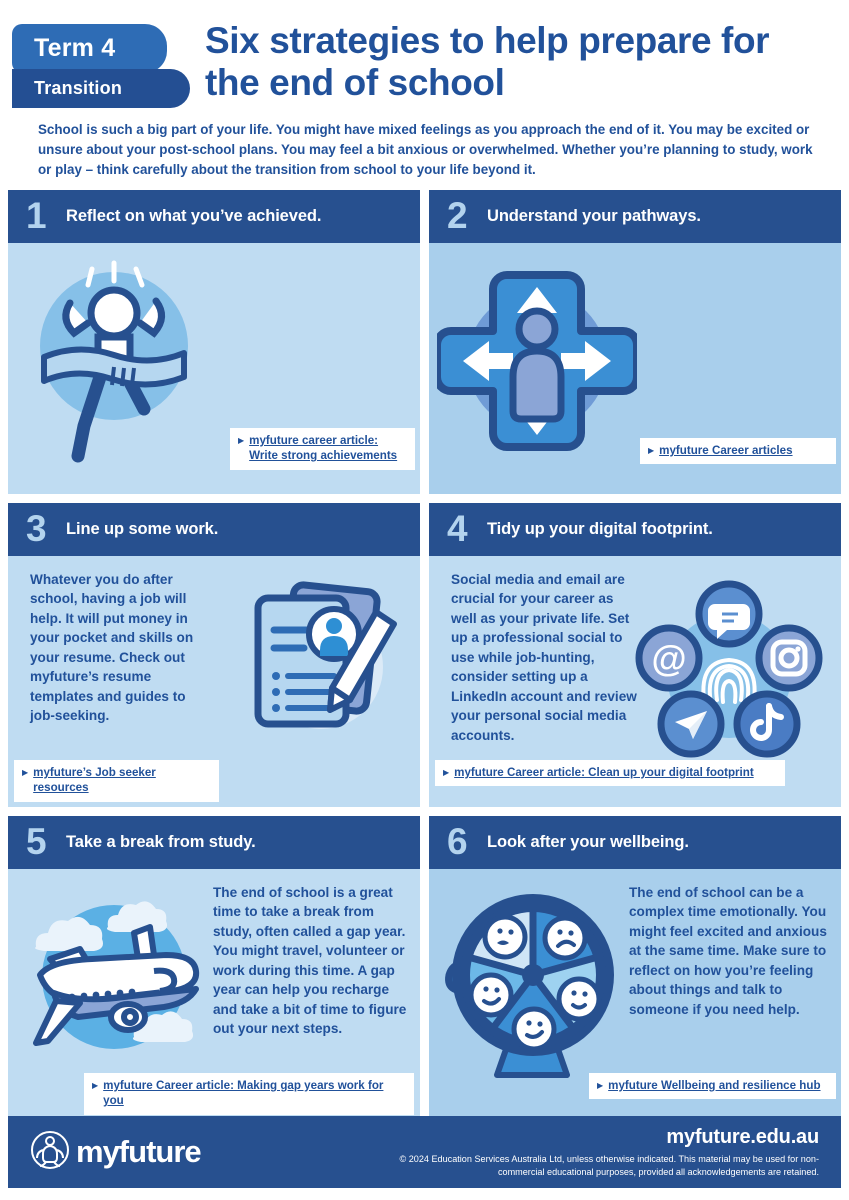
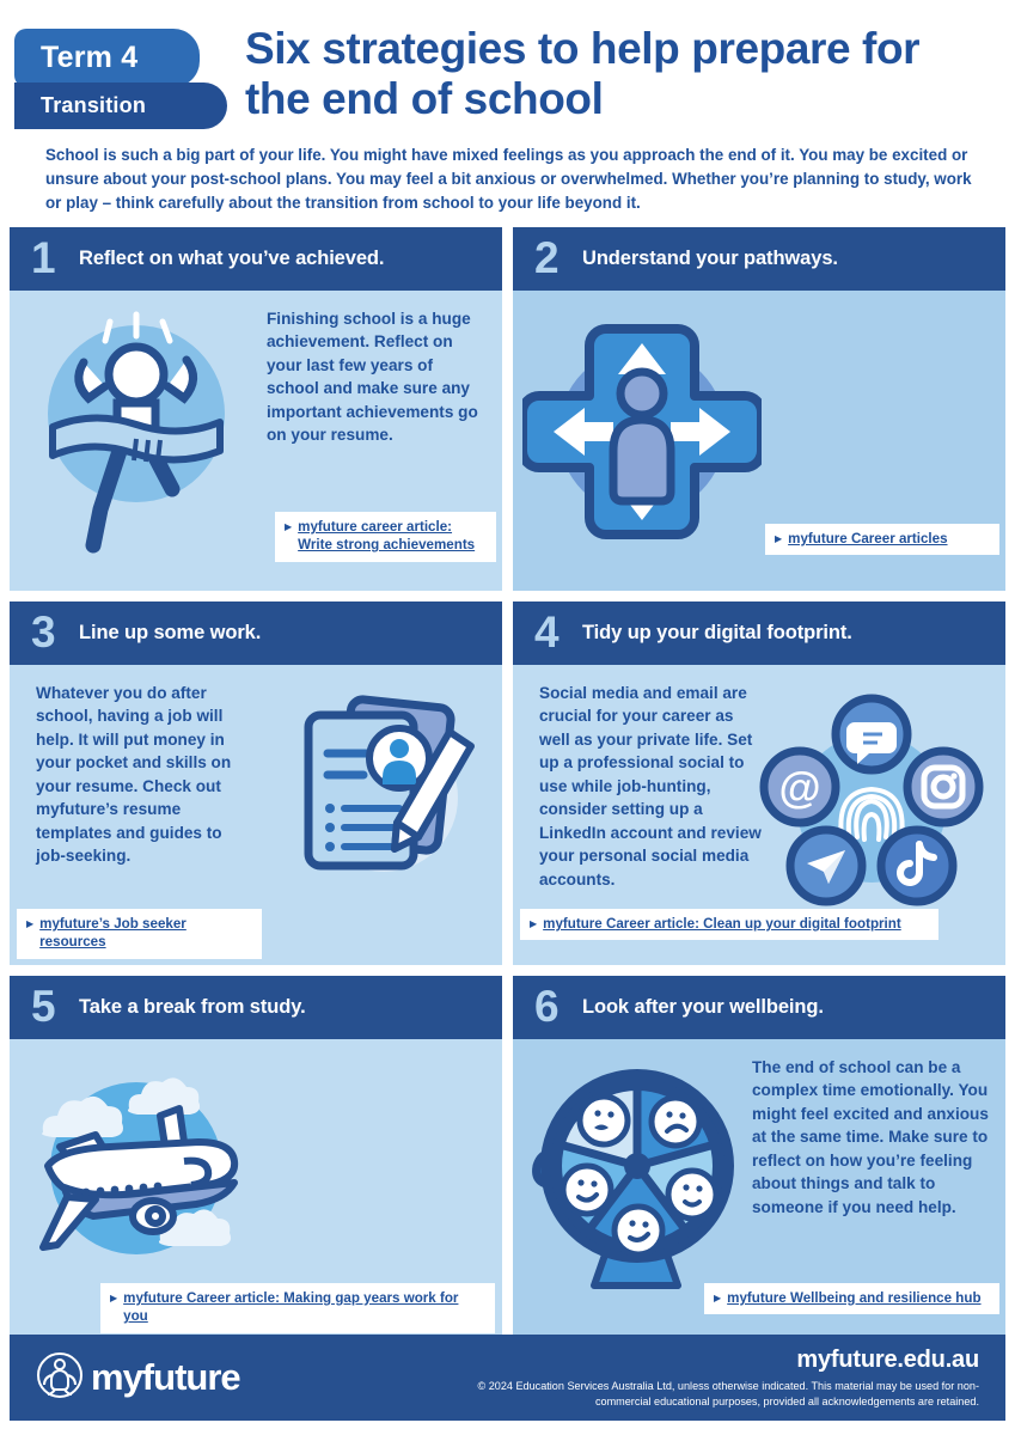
  Term 4
  Transition
  Six strategies to help prepare for the end of school
  School is such a big part of your life. You might have mixed feelings as you approach the end of it. You may be excited or unsure about your post-school plans. You may feel a bit anxious or overwhelmed. Whether you’re planning to study, work or play – think carefully about the transition from school to your life beyond it.
  1
  Reflect on what you’ve achieved.
+ Finishing school is a huge achievement. Reflect on your last few years of school and make sure any important achievements go on your resume.
  ▶
  myfuture career article: Write strong achievements
  2
  Understand your pathways.
  ▶
  myfuture Career articles
  3
  Line up some work.
  Whatever you do after school, having a job will help. It will put money in your pocket and skills on your resume. Check out myfuture’s resume templates and guides to job-seeking.
  ▶
  myfuture’s Job seeker resources
  4
  Tidy up your digital footprint.
  Social media and email are crucial for your career as well as your private life. Set up a professional social to use while job-hunting, consider setting up a LinkedIn account and review your personal social media accounts.
  @
  ▶
  myfuture Career article: Clean up your digital footprint
  5
  Take a break from study.
- The end of school is a great time to take a break from study, often called a gap year. You might travel, volunteer or work during this time. A gap year can help you recharge and take a bit of time to figure out your next steps.
  ▶
  myfuture Career article: Making gap years work for you
  6
  Look after your wellbeing.
  The end of school can be a complex time emotionally. You might feel excited and anxious at the same time. Make sure to reflect on how you’re feeling about things and talk to someone if you need help.
  ▶
  myfuture Wellbeing and resilience hub
  myfuture
  myfuture.edu.au
  © 2024 Education Services Australia Ltd, unless otherwise indicated. This material may be used for non-commercial educational purposes, provided all acknowledgements are retained.
